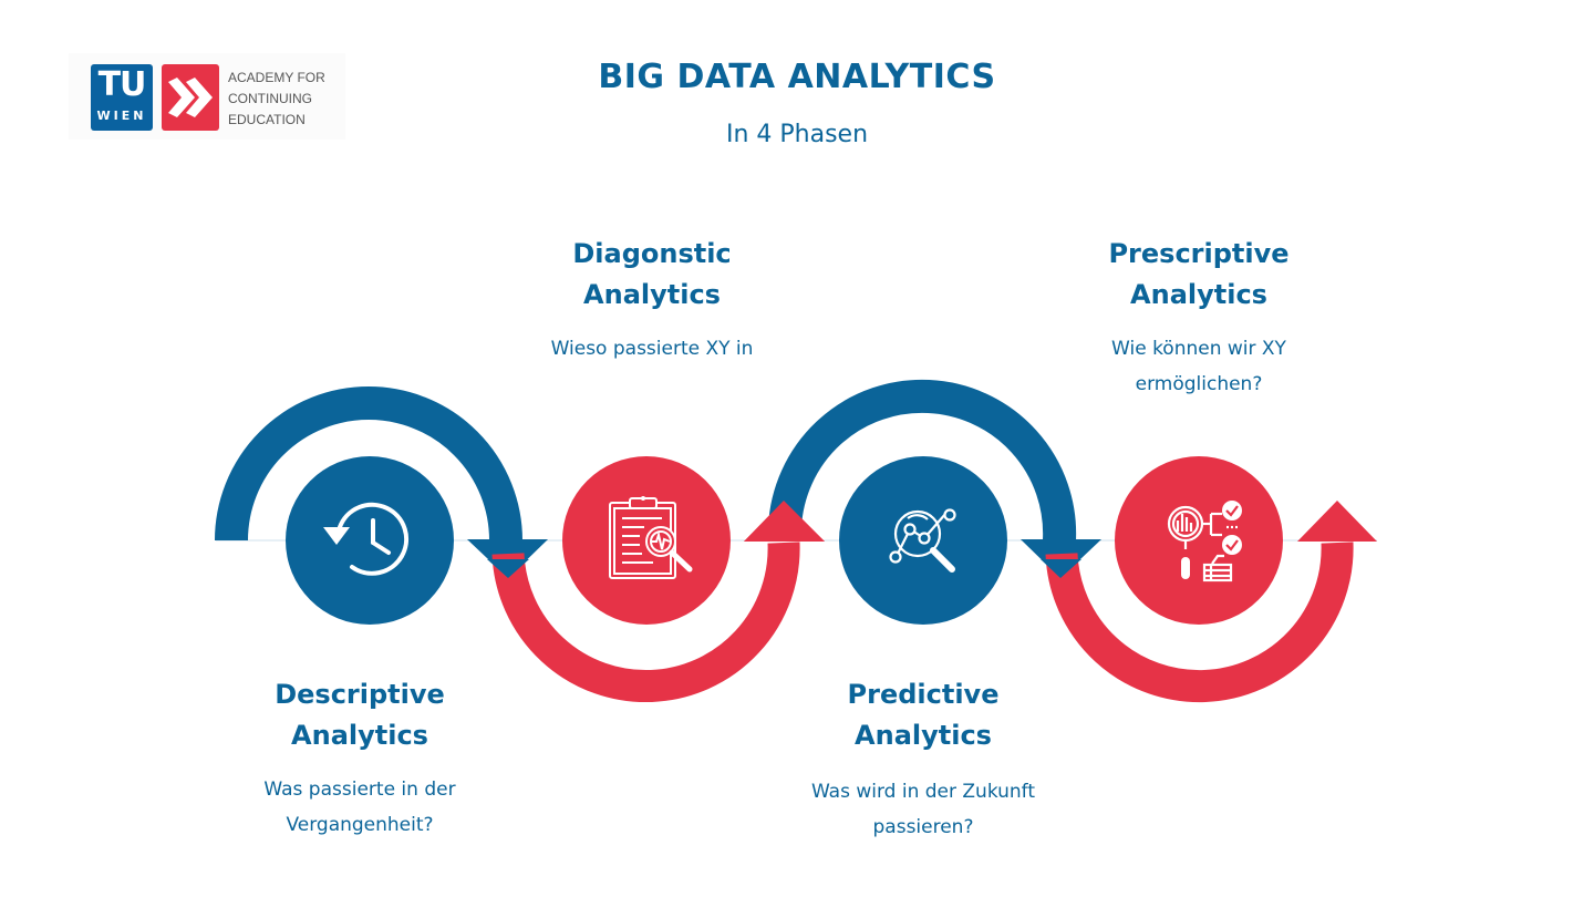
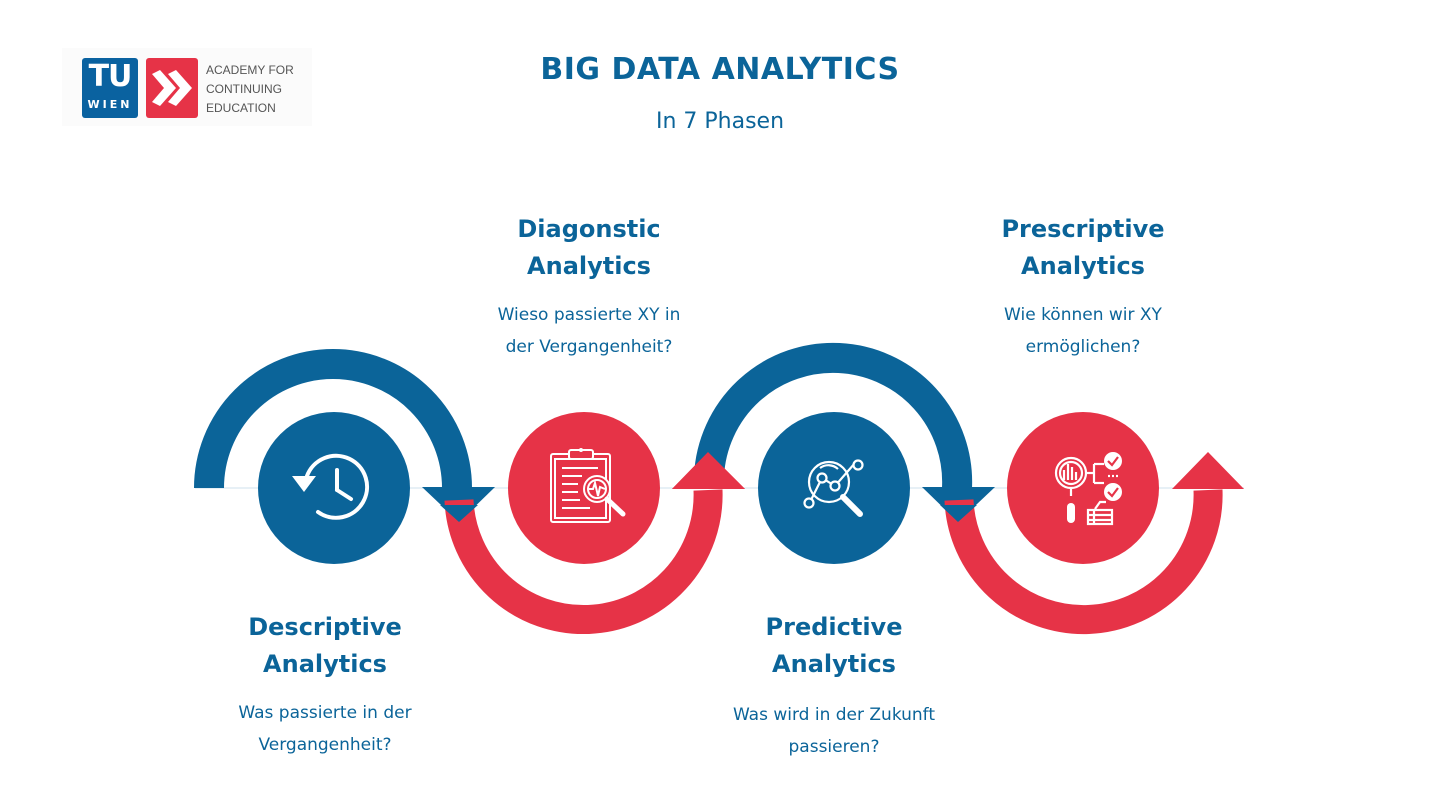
  TU
  WIEN
  ACADEMY FOR
  CONTINUING
  EDUCATION
  BIG DATA ANALYTICS
- In 4 Phasen
+ In 7 Phasen
  Descriptive
  Analytics
  Was passierte in der
  Vergangenheit?
  Diagonstic
  Analytics
  Wieso passierte XY in
+ der Vergangenheit?
  Predictive
  Analytics
  Was wird in der Zukunft
  passieren?
  Prescriptive
  Analytics
  Wie können wir XY
  ermöglichen?
